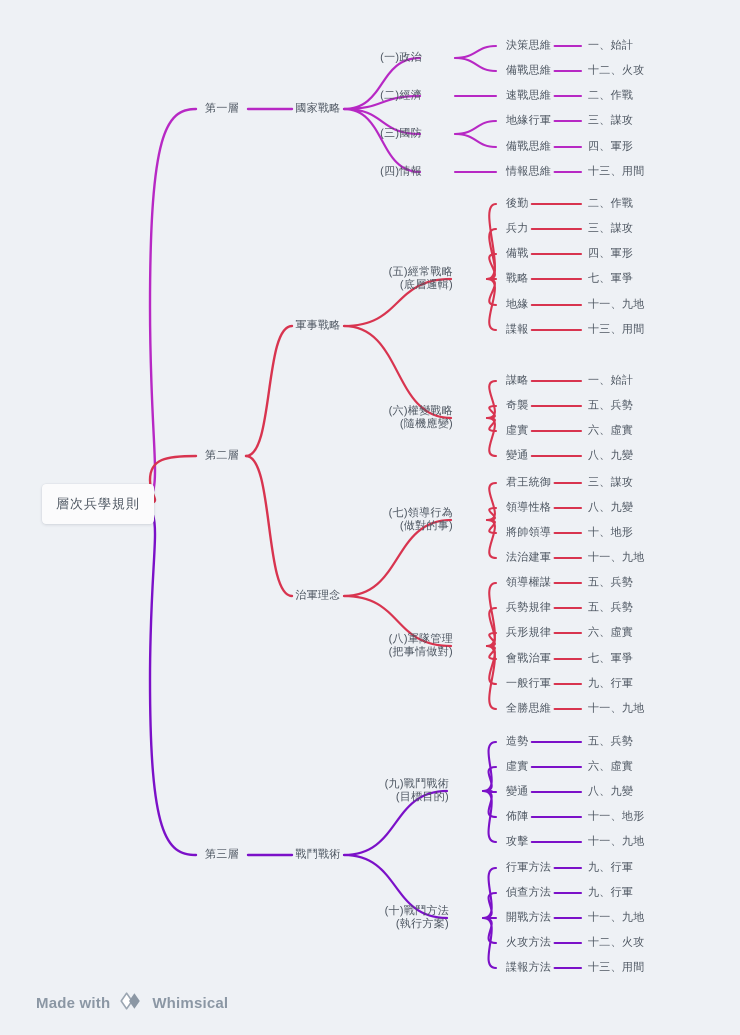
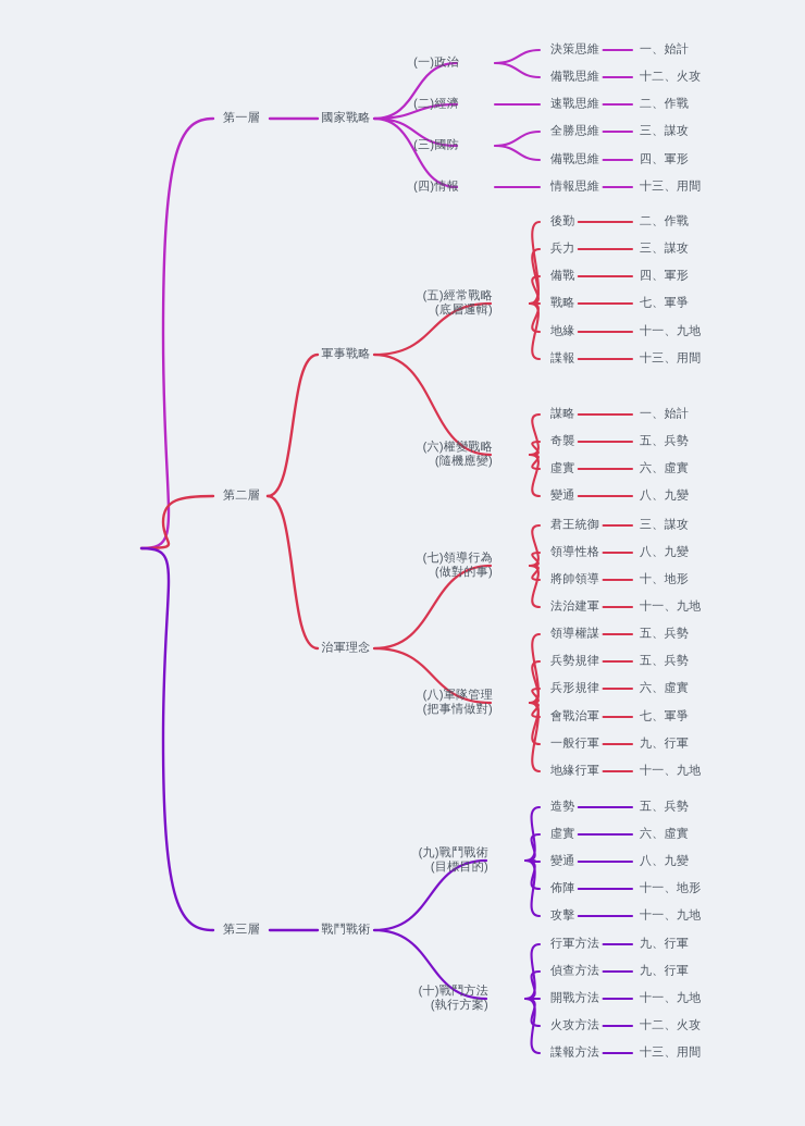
  第一層
  第二層
  第三層
  國家戰略
  軍事戰略
  治軍理念
  戰鬥戰術
  (一)政治
  (二)經濟
  (三)國防
  (四)情報
  (五)經常戰略
  (底層邏輯)
  (六)權變戰略
  (隨機應變)
  (七)領導行為
  (做對的事)
  (八)軍隊管理
  (把事情做對)
  (九)戰鬥戰術
  (目標目的)
  (十)戰鬥方法
  (執行方案)
  決策思維
  一、始計
  備戰思維
  十二、火攻
  速戰思維
  二、作戰
- 地緣行軍
+ 全勝思維
  三、謀攻
  備戰思維
  四、軍形
  情報思維
  十三、用間
  後勤
  二、作戰
  兵力
  三、謀攻
  備戰
  四、軍形
  戰略
  七、軍爭
  地緣
  十一、九地
  諜報
  十三、用間
  謀略
  一、始計
  奇襲
  五、兵勢
  虛實
  六、虛實
  變通
  八、九變
  君王統御
  三、謀攻
  領導性格
  八、九變
  將帥領導
  十、地形
  法治建軍
  十一、九地
  領導權謀
  五、兵勢
  兵勢規律
  五、兵勢
  兵形規律
  六、虛實
  會戰治軍
  七、軍爭
  一般行軍
  九、行軍
- 全勝思維
+ 地緣行軍
  十一、九地
  造勢
  五、兵勢
  虛實
  六、虛實
  變通
  八、九變
  佈陣
  十一、地形
  攻擊
  十一、九地
  行軍方法
  九、行軍
  偵查方法
  九、行軍
  開戰方法
  十一、九地
  火攻方法
  十二、火攻
  諜報方法
  十三、用間
- 層次兵學規則
- Made with
- Whimsical
